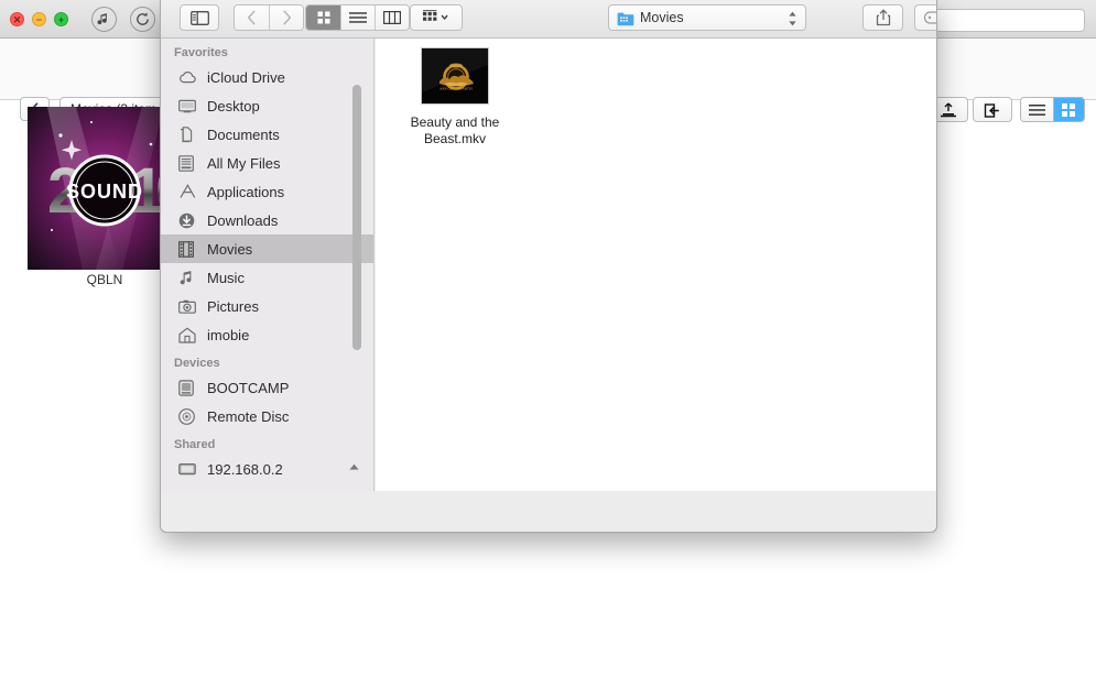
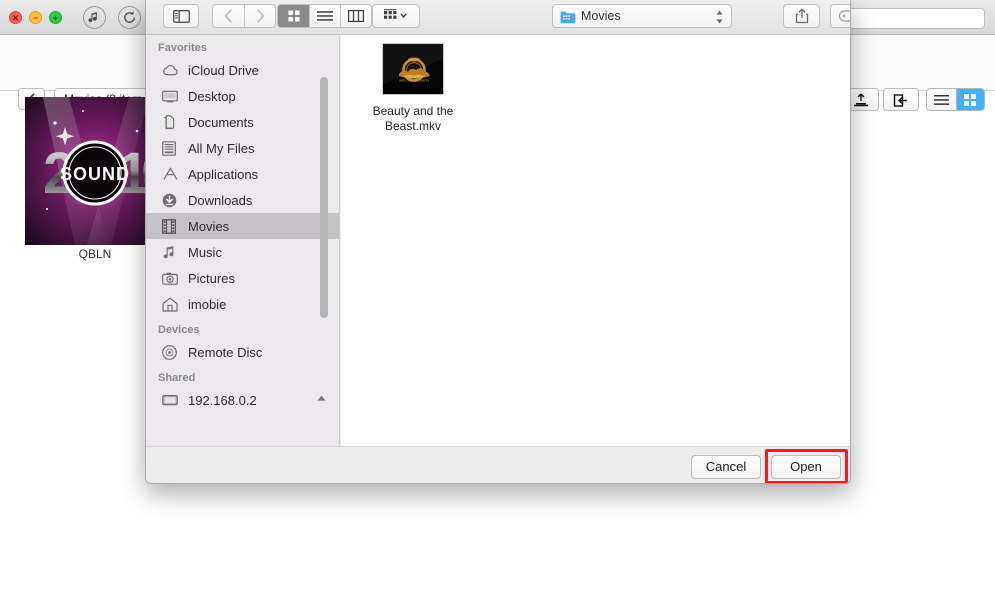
  ✕
  −
  +
  2
  1
  SOUND
  QBLN
  Movies
  Favorites
  iCloud Drive
  Desktop
  Documents
  All My Files
  Applications
  Downloads
  Movies
  Music
  Pictures
  imobie
  Devices
- BOOTCAMP
  Remote Disc
  Shared
  192.168.0.2
  Beauty and the Beast.mkv
+ Cancel
+ Open
